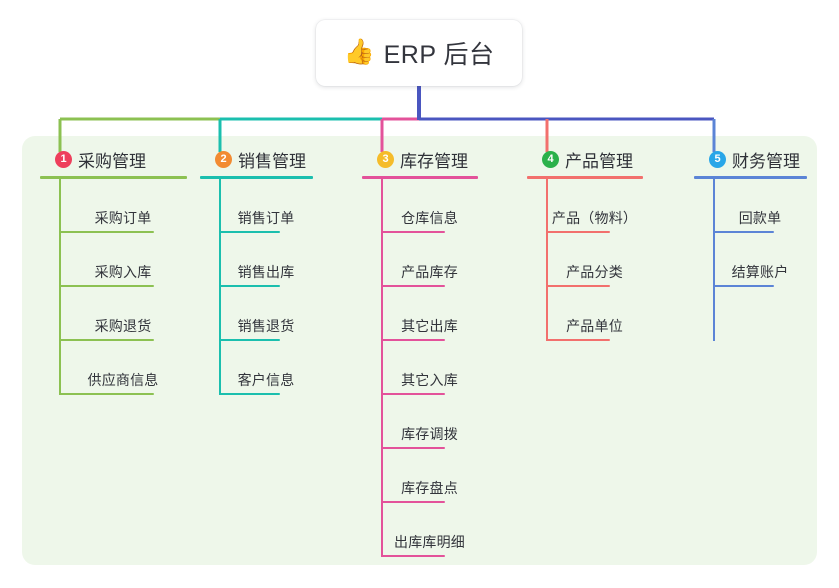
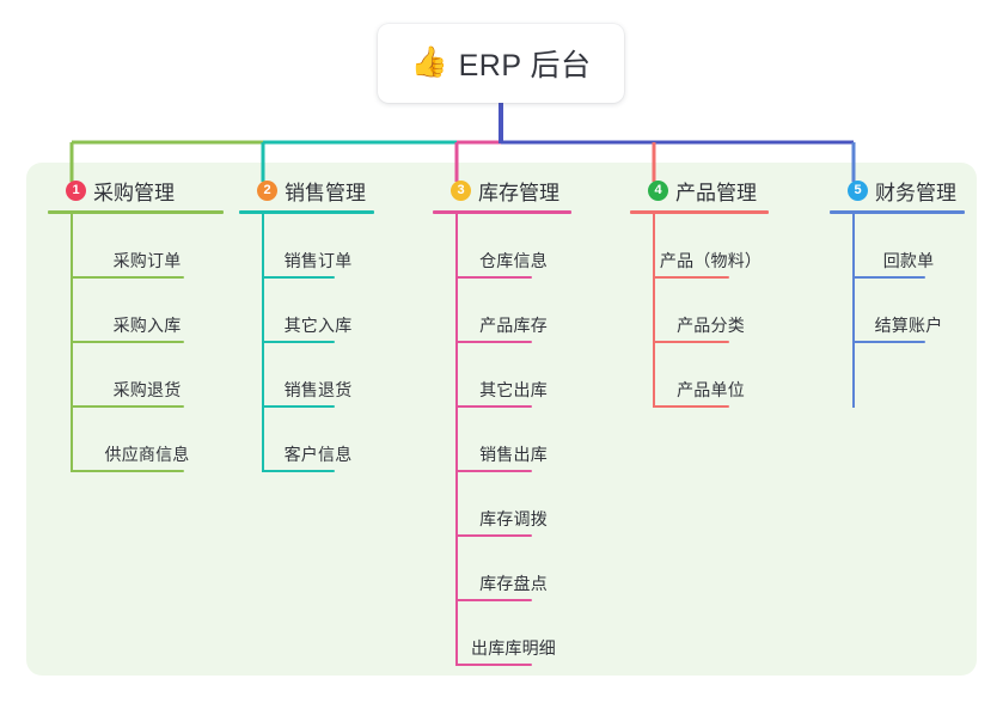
  👍
  ERP 后台
  1
  采购管理
  采购订单
  采购入库
  采购退货
  供应商信息
  2
  销售管理
  销售订单
- 销售出库
+ 其它入库
  销售退货
  客户信息
  3
  库存管理
  仓库信息
  产品库存
  其它出库
- 其它入库
+ 销售出库
  库存调拨
  库存盘点
  出库库明细
  4
  产品管理
  产品（物料）
  产品分类
  产品单位
  5
  财务管理
  回款单
  结算账户
